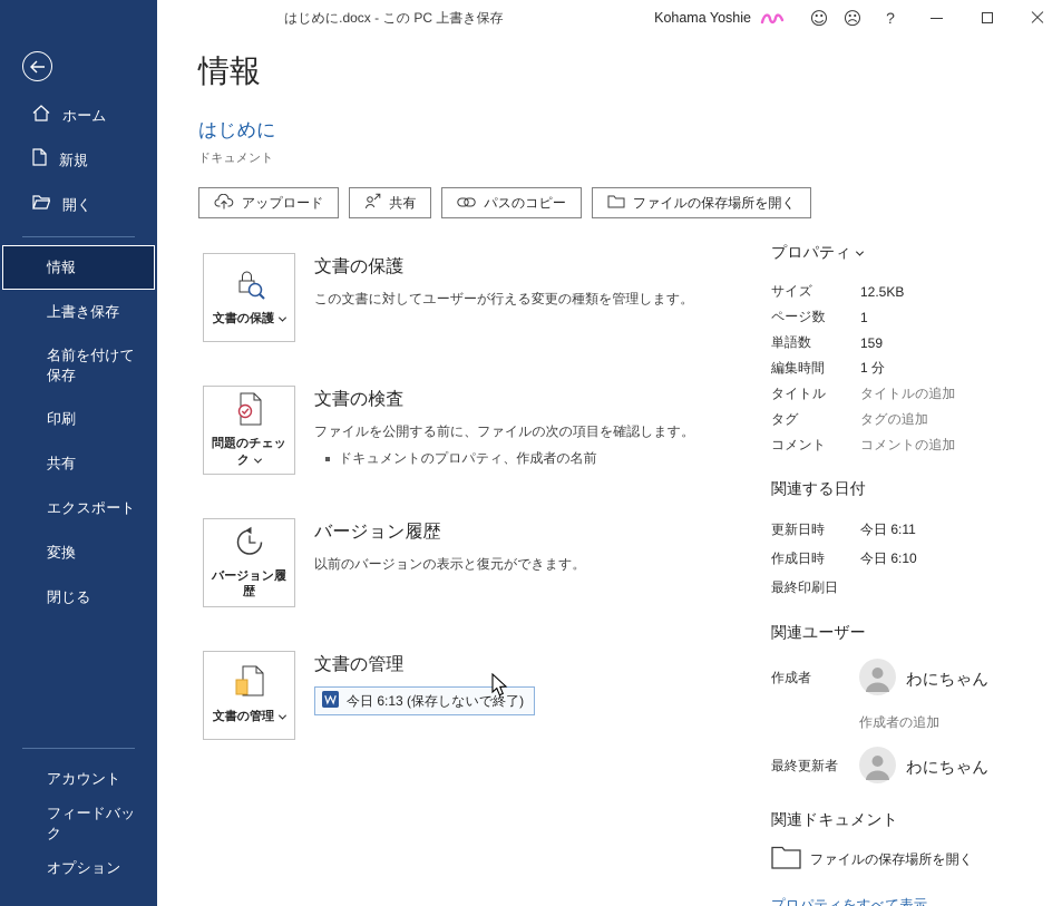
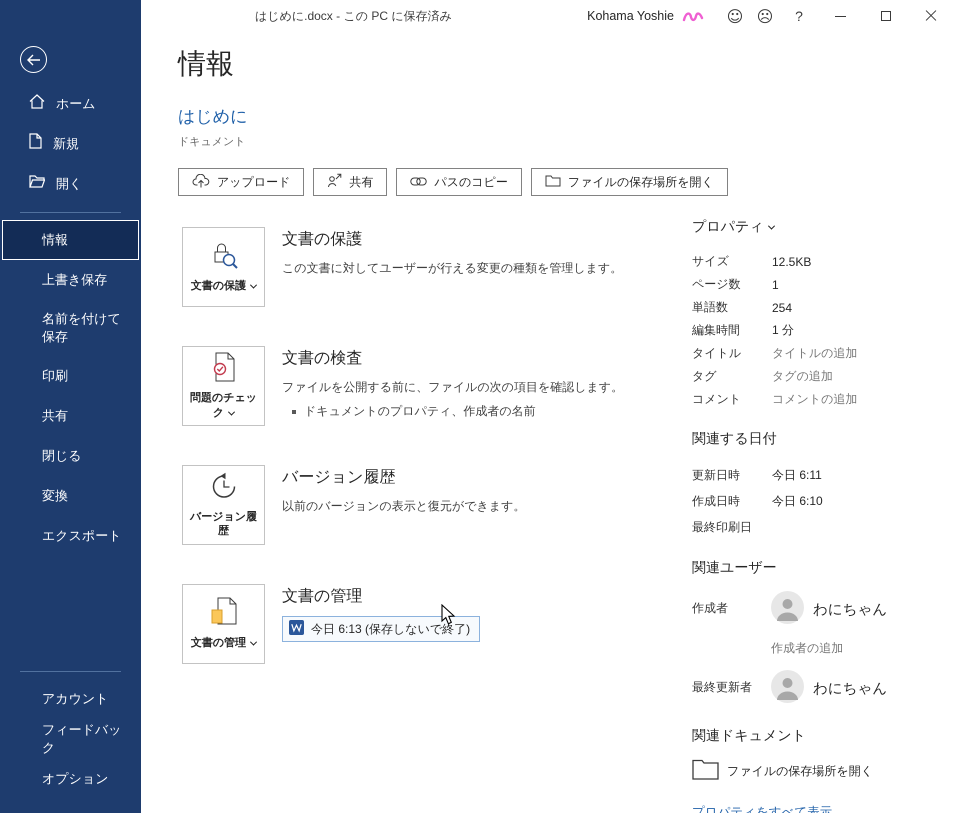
  ホーム
  新規
  開く
  情報
  上書き保存
  名前を付けて保存
  印刷
  共有
- エクスポート
+ 閉じる
  変換
- 閉じる
+ エクスポート
  アカウント
  フィードバック
  オプション
- はじめに.docx - この PC 上書き保存
+ はじめに.docx - この PC に保存済み
  Kohama Yoshie
  ☺
  ☹
  ?
  情報
  はじめに
  ドキュメント
  アップロード
  共有
  パスのコピー
  ファイルの保存場所を開く
  文書の保護
  文書の保護
  この文書に対してユーザーが行える変更の種類を管理します。
  問題のチェック
  文書の検査
  ファイルを公開する前に、ファイルの次の項目を確認します。
  ドキュメントのプロパティ、作成者の名前
  バージョン履歴
  バージョン履歴
  以前のバージョンの表示と復元ができます。
  文書の管理
  文書の管理
  今日 6:13 (保存しないで終了)
  プロパティ
  サイズ
  12.5KB
  ページ数
  1
  単語数
- 159
+ 254
  編集時間
  1 分
  タイトル
  タイトルの追加
  タグ
  タグの追加
  コメント
  コメントの追加
  関連する日付
  更新日時
  今日 6:11
  作成日時
  今日 6:10
  最終印刷日
  関連ユーザー
  作成者
  わにちゃん
  作成者の追加
  最終更新者
  わにちゃん
  関連ドキュメント
  ファイルの保存場所を開く
  プロパティをすべて表示
